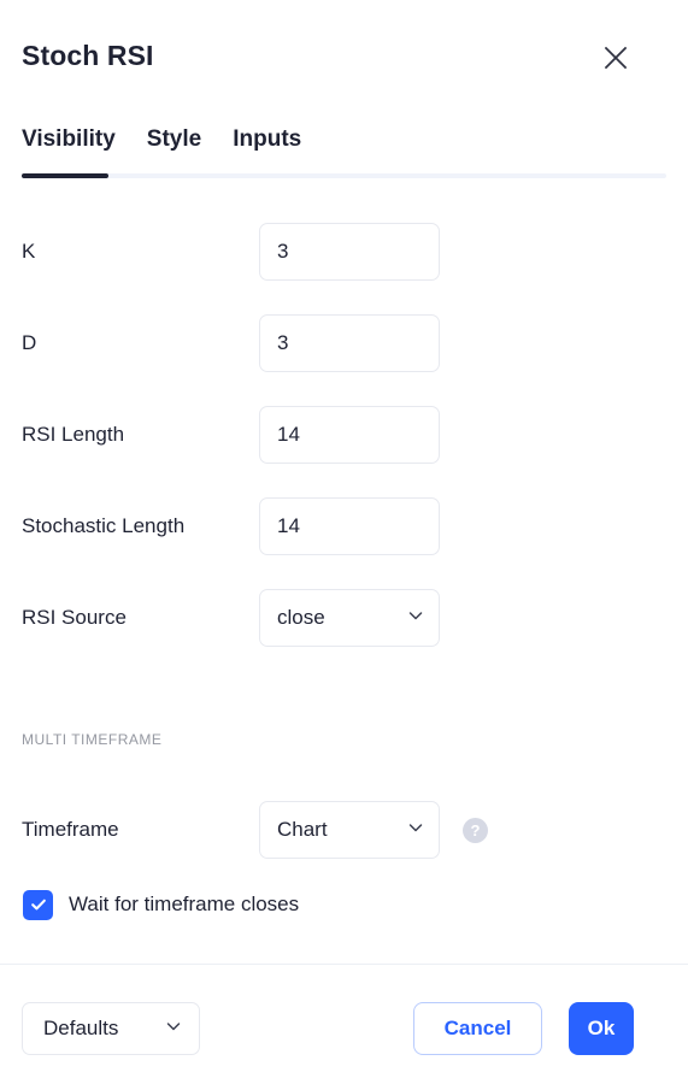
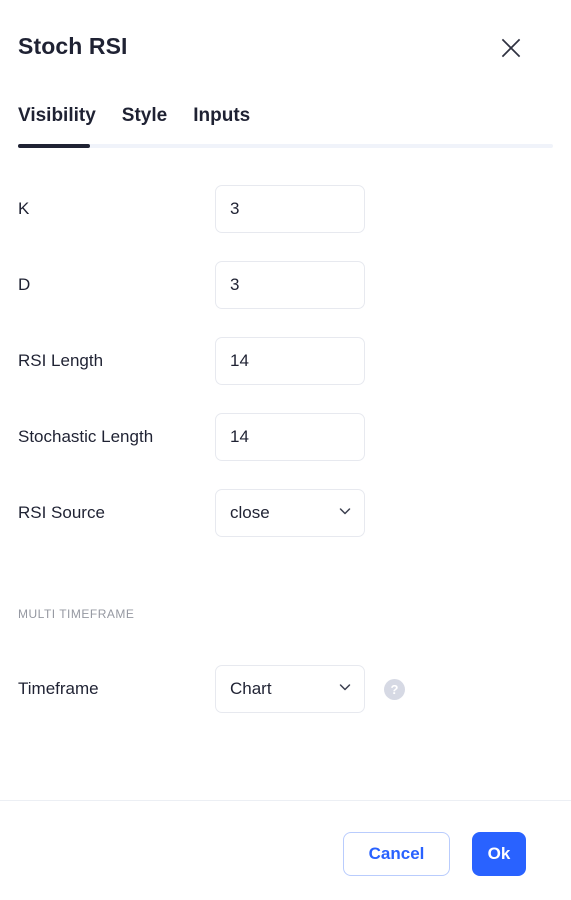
  Stoch RSI
  Visibility
  Style
  Inputs
  K
  3
  D
  3
  RSI Length
  14
  Stochastic Length
  14
  RSI Source
  close
  MULTI TIMEFRAME
  Timeframe
  Chart
  ?
- Wait for timeframe closes
- Defaults
  Cancel
  Ok
